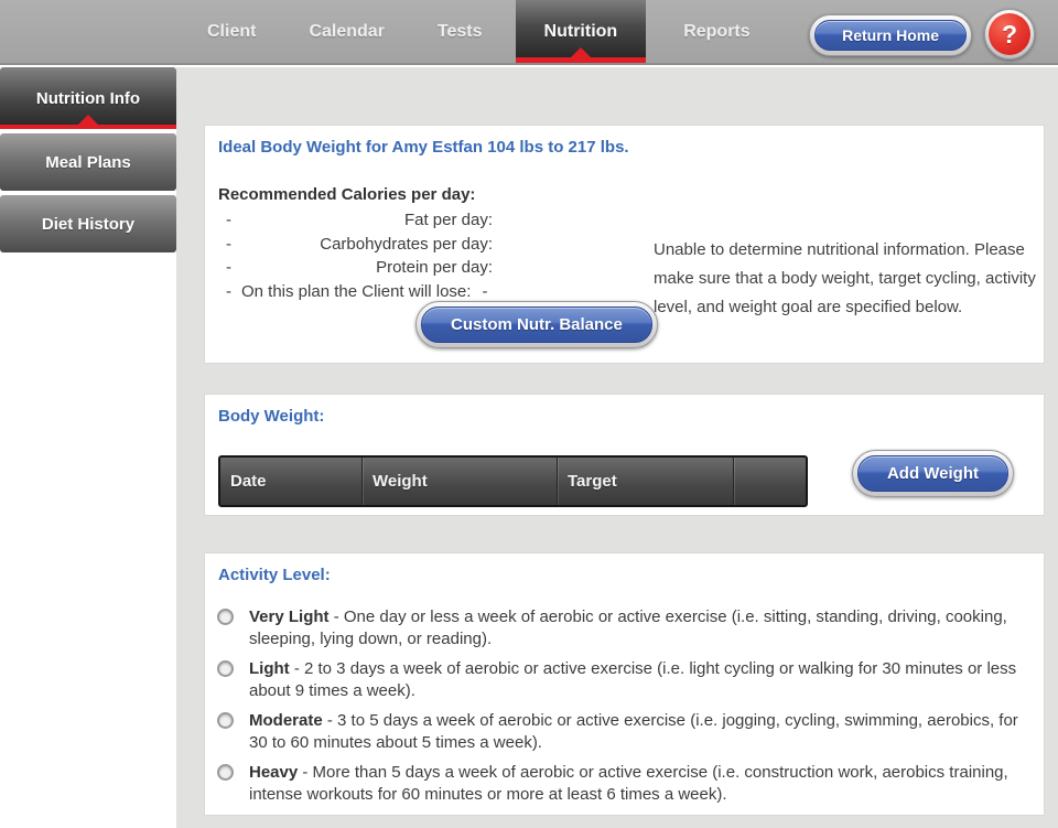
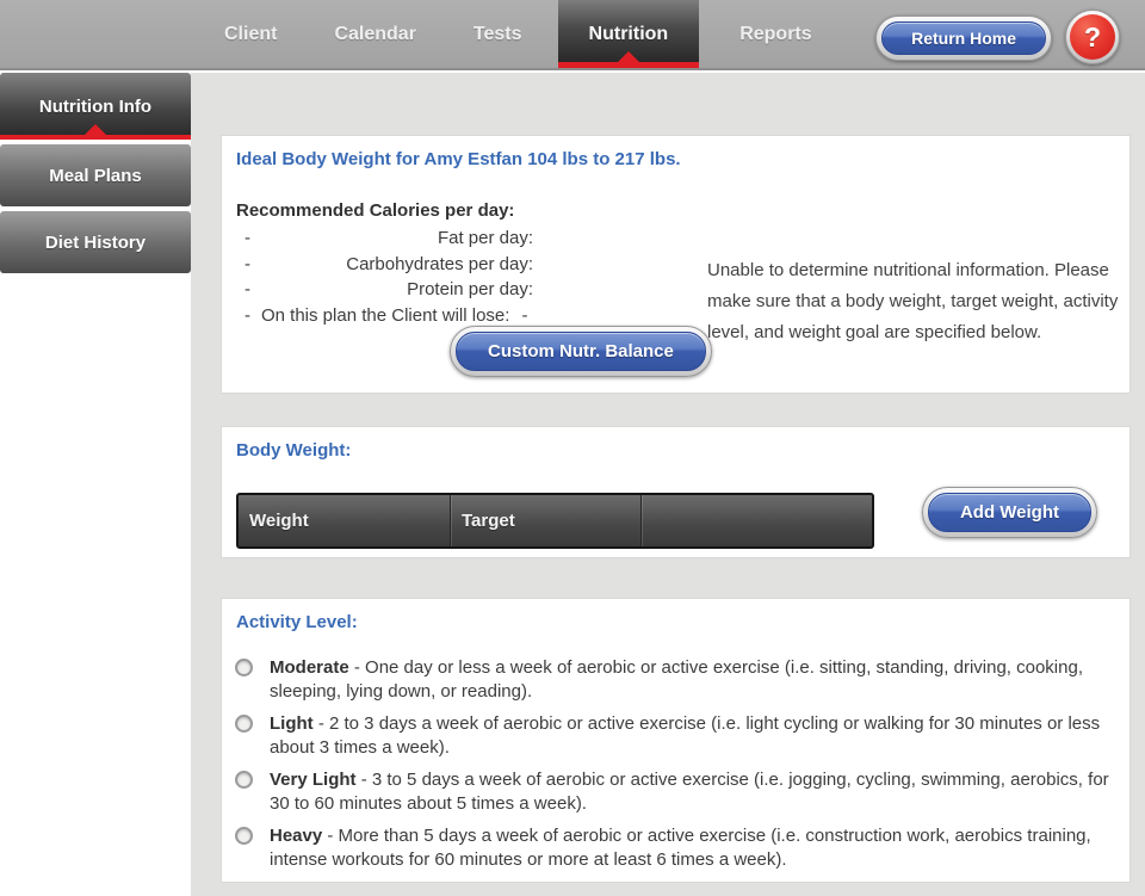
  Client
  Calendar
  Tests
  Nutrition
  Reports
  Return Home
  ?
  Nutrition Info
  Meal Plans
  Diet History
  Ideal Body Weight for Amy Estfan 104 lbs to 217 lbs.
  Recommended Calories per day:
  -
  Fat per day:
  -
  Carbohydrates per day:
  -
  Protein per day:
  -
  On this plan the Client will lose:
  -
  Custom Nutr. Balance
- Unable to determine nutritional information. Please make sure that a body weight, target cycling, activity level, and weight goal are specified below.
+ Unable to determine nutritional information. Please make sure that a body weight, target weight, activity level, and weight goal are specified below.
  Body Weight:
- Date
  Weight
  Target
  Add Weight
  Activity Level:
- Very Light - One day or less a week of aerobic or active exercise (i.e. sitting, standing, driving, cooking, sleeping, lying down, or reading).
+ Moderate - One day or less a week of aerobic or active exercise (i.e. sitting, standing, driving, cooking, sleeping, lying down, or reading).
- Light - 2 to 3 days a week of aerobic or active exercise (i.e. light cycling or walking for 30 minutes or less about 9 times a week).
+ Light - 2 to 3 days a week of aerobic or active exercise (i.e. light cycling or walking for 30 minutes or less about 3 times a week).
- Moderate - 3 to 5 days a week of aerobic or active exercise (i.e. jogging, cycling, swimming, aerobics, for 30 to 60 minutes about 5 times a week).
+ Very Light - 3 to 5 days a week of aerobic or active exercise (i.e. jogging, cycling, swimming, aerobics, for 30 to 60 minutes about 5 times a week).
  Heavy - More than 5 days a week of aerobic or active exercise (i.e. construction work, aerobics training, intense workouts for 60 minutes or more at least 6 times a week).
